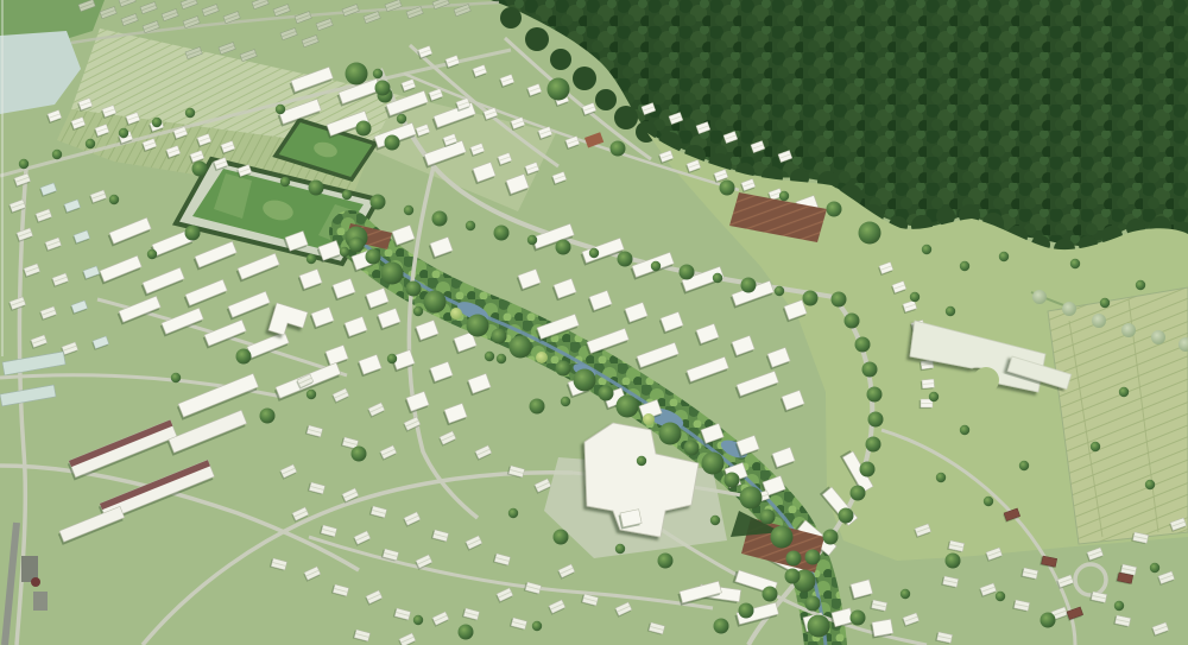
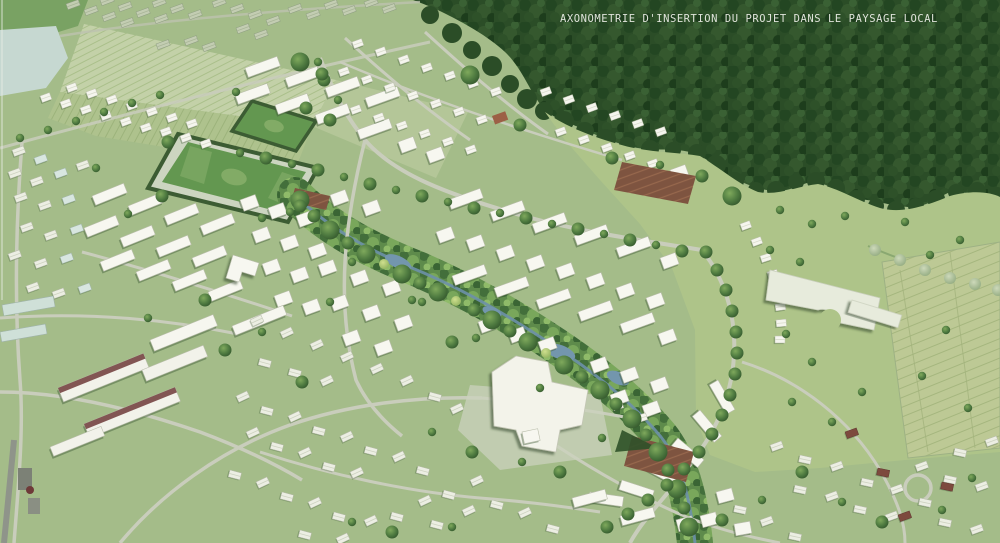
+ AXONOMETRIE D'INSERTION DU PROJET DANS LE PAYSAGE LOCAL
